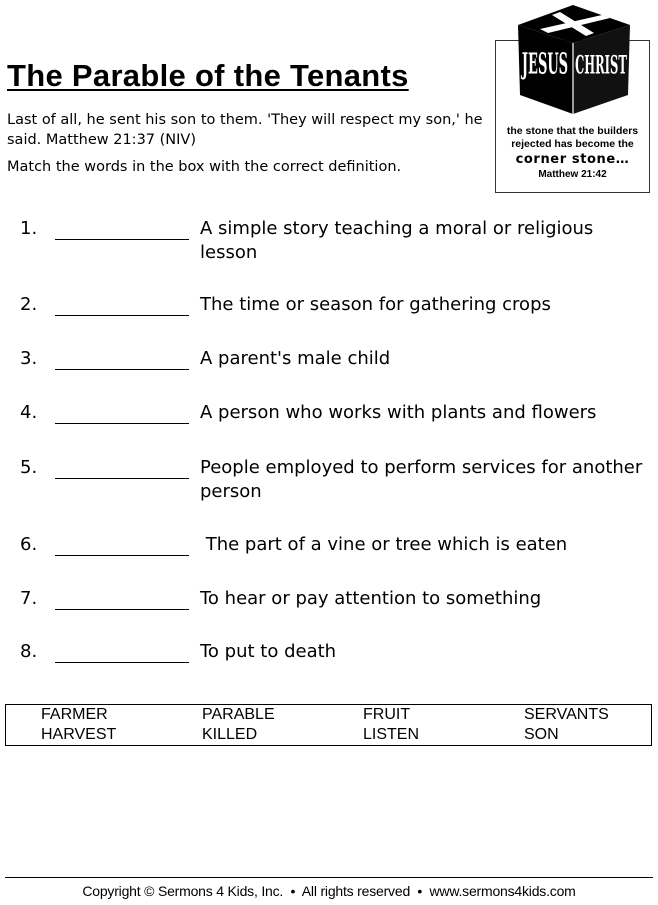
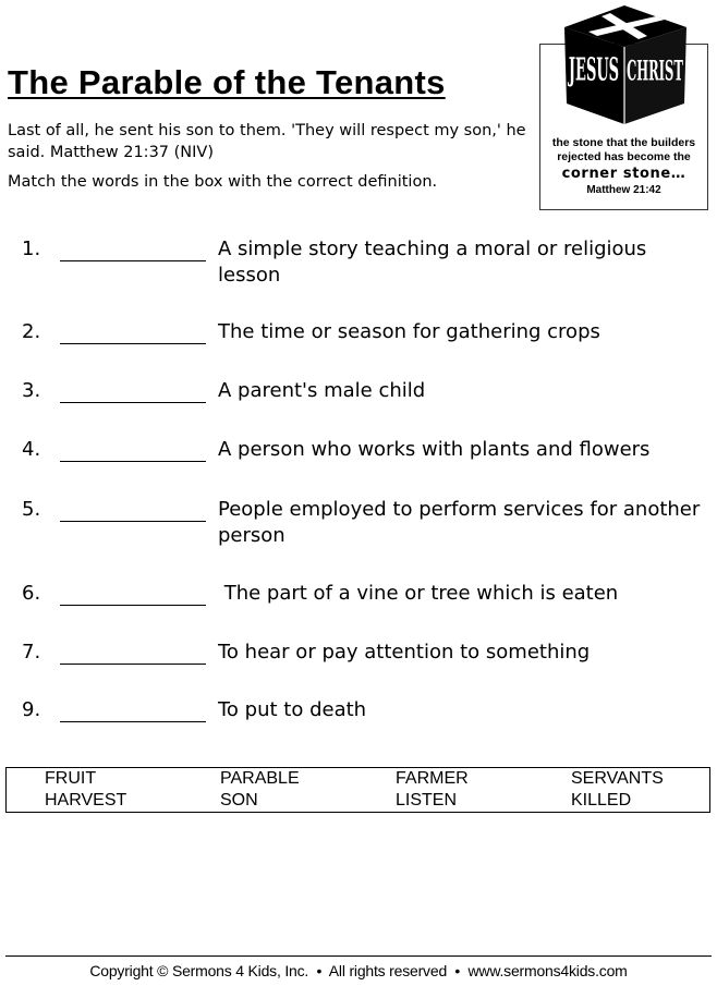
  The Parable of the Tenants
  Last of all, he sent his son to them. 'They will respect my son,' he said. Matthew 21:37 (NIV)
  Match the words in the box with the correct definition.
  JESUS
  CHRIST
  the stone that the builders
  rejected has become the
  corner stone…
  Matthew 21:42
  1.
  A simple story teaching a moral or religious lesson
  2.
  The time or season for gathering crops
  3.
  A parent's male child
  4.
  A person who works with plants and flowers
  5.
  People employed to perform services for another person
  6.
  The part of a vine or tree which is eaten
  7.
  To hear or pay attention to something
- 8.
+ 9.
  To put to death
- FARMER
+ FRUIT
  PARABLE
- FRUIT
+ FARMER
  SERVANTS
  HARVEST
- KILLED
+ SON
  LISTEN
- SON
+ KILLED
  Copyright © Sermons 4 Kids, Inc. • All rights reserved • www.sermons4kids.com
